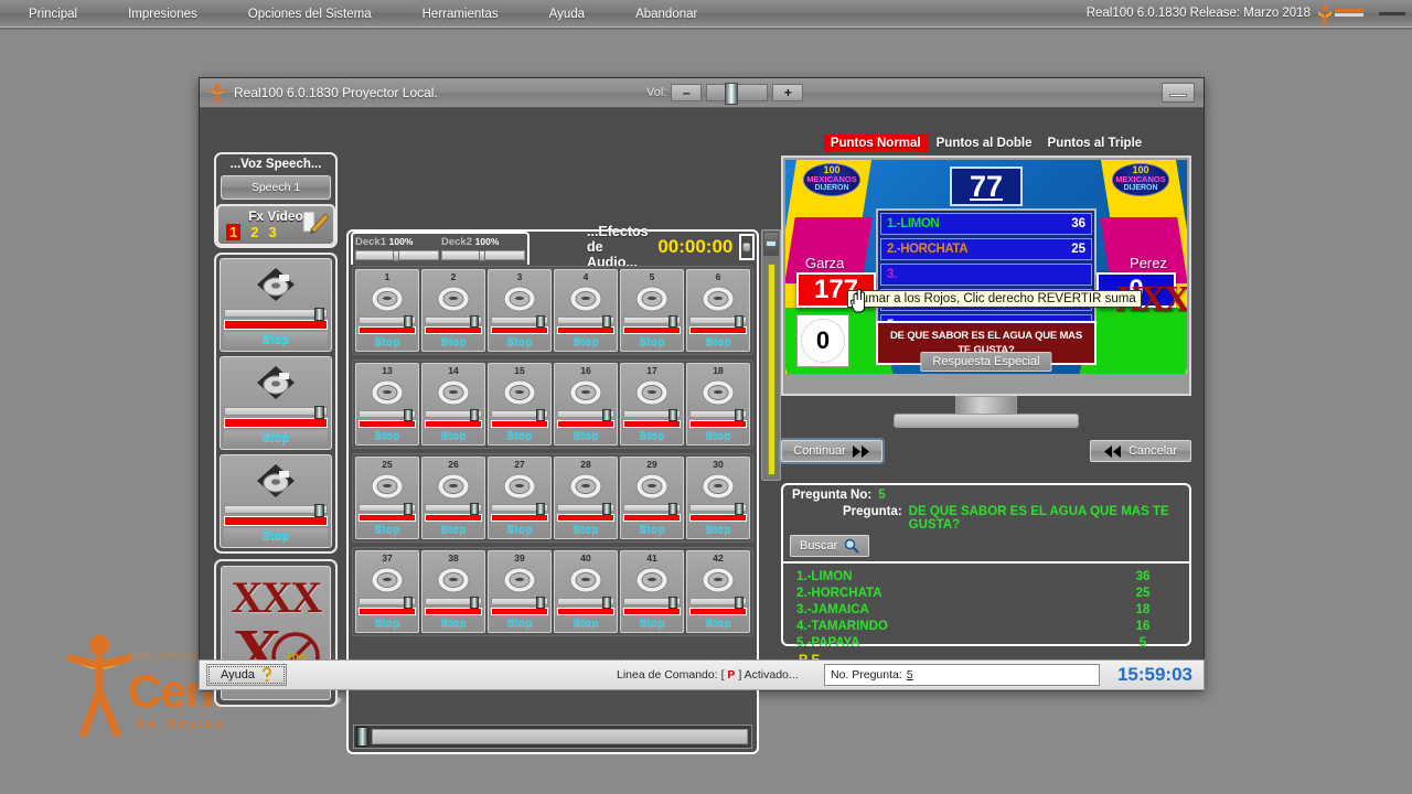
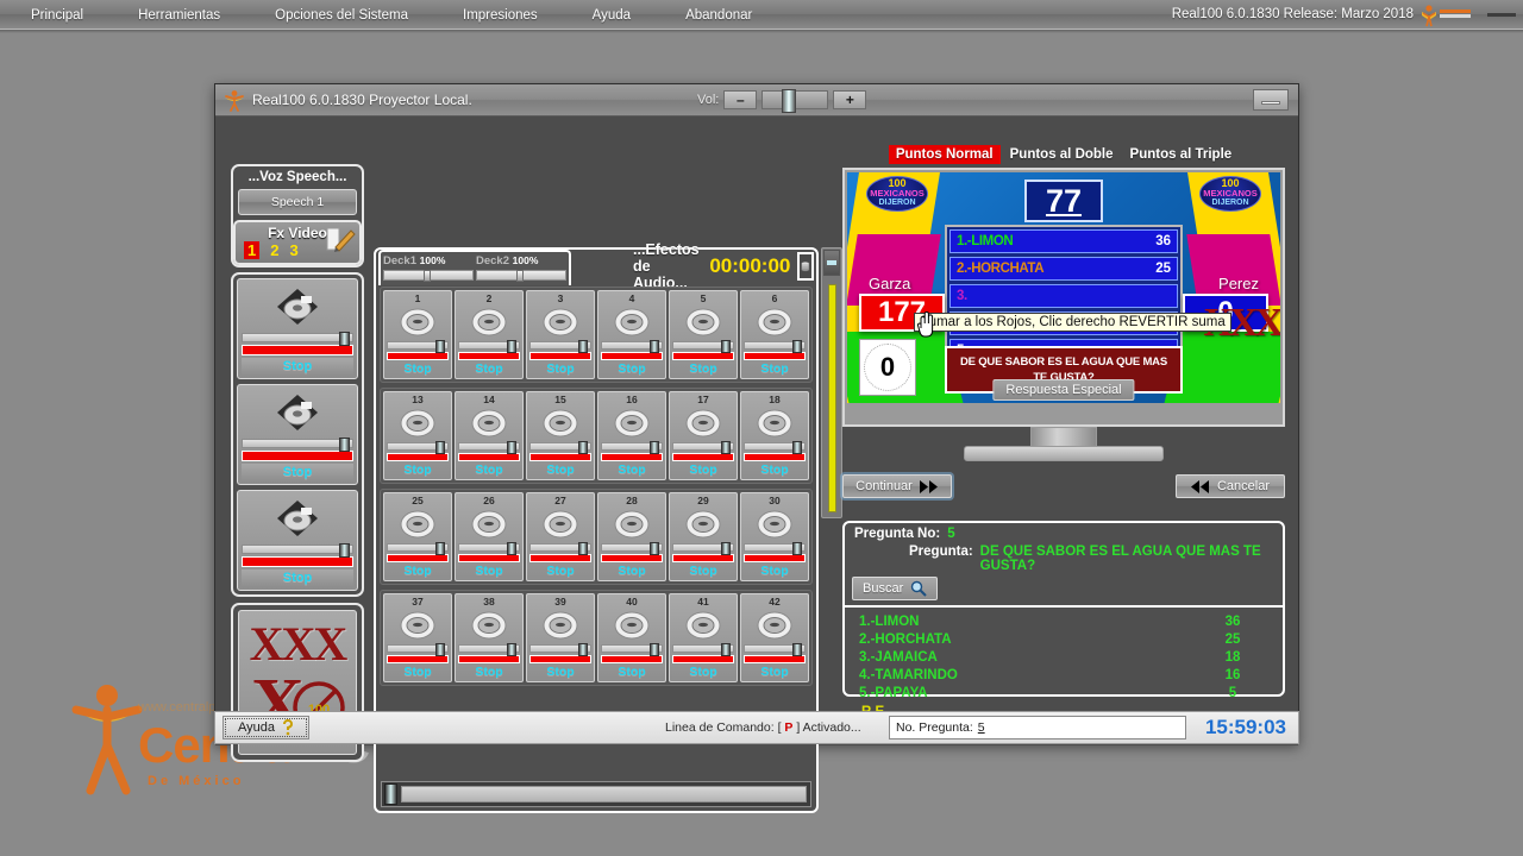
  Principal
- Impresiones
+ Herramientas
  Opciones del Sistema
- Herramientas
+ Impresiones
  Ayuda
  Abandonar
  Real100 6.0.1830 Release: Marzo 2018
  De México
  Real100 6.0.1830 Proyector Local.
  Vol:
  –
  +
  ...Voz Speech...
  Speech 1
  Fx Video
  1
  2
  3
  Stop
  Stop
  Stop
  XXX
  X
  100
  Deck1 100%
  Deck2 100%
  ...Efectos de Audio...
  00:00:00
  1
  Stop
  2
  Stop
  3
  Stop
  4
  Stop
  5
  Stop
  6
  Stop
  13
  Stop
  14
  Stop
  15
  Stop
  16
  Stop
  17
  Stop
  18
  Stop
  25
  Stop
  26
  Stop
  27
  Stop
  28
  Stop
  29
  Stop
  30
  Stop
  37
  Stop
  38
  Stop
  39
  Stop
  40
  Stop
  41
  Stop
  42
  Stop
  Puntos Normal
  Puntos al Doble
  Puntos al Triple
  100
  MEXICANOS
  100
  MEXICANOS
  77
  1.-LIMON
  36
  2.-HORCHATA
  25
  3.
  Garza
  Perez
  0
  DE QUE SABOR ES EL AGUA QUE MAS TE GUSTA?
  mar a los Rojos, Clic derecho REVERTIR suma
  Respuesta Especial
  Continuar
  Cancelar
  Pregunta No:
  5
  Pregunta:
  DE QUE SABOR ES EL AGUA QUE MAS TE GUSTA?
  Buscar
  1.-LIMON
  36
  2.-HORCHATA
  25
  3.-JAMAICA
  18
  4.-TAMARINDO
  16
  5.-PAPAYA
  5
  Ayuda
  Linea de Comando: [ P ] Activado...
  No. Pregunta:
  5
  15:59:03
